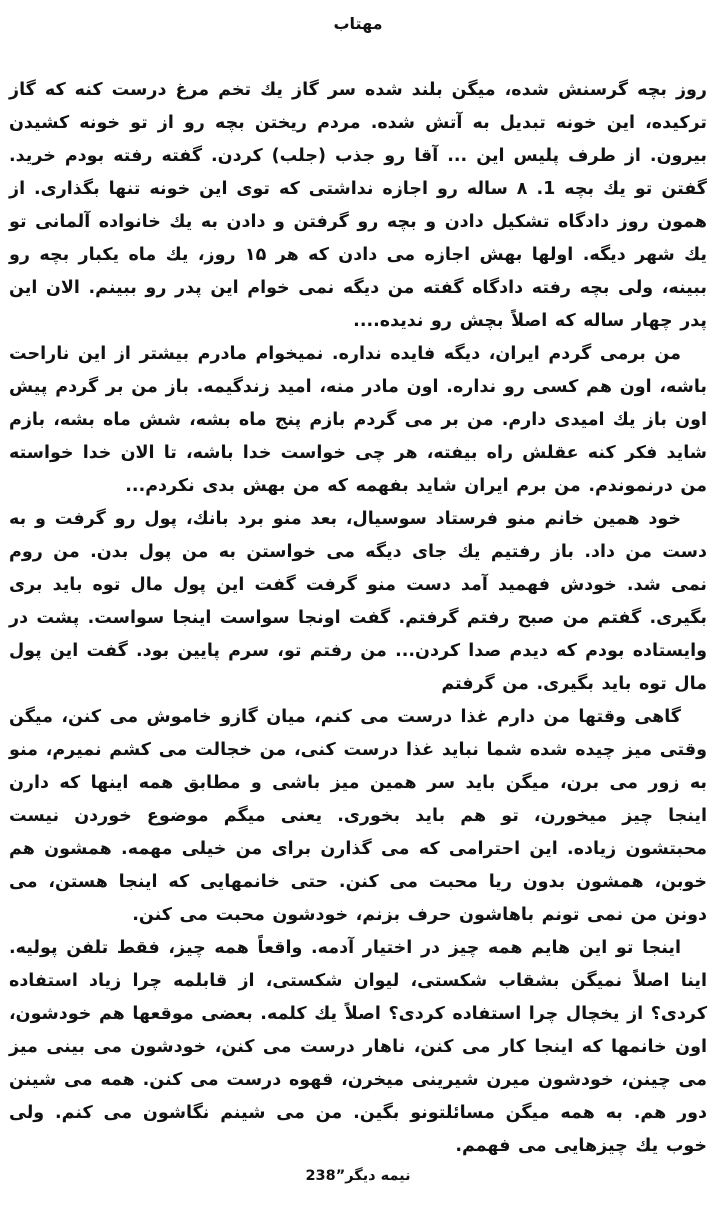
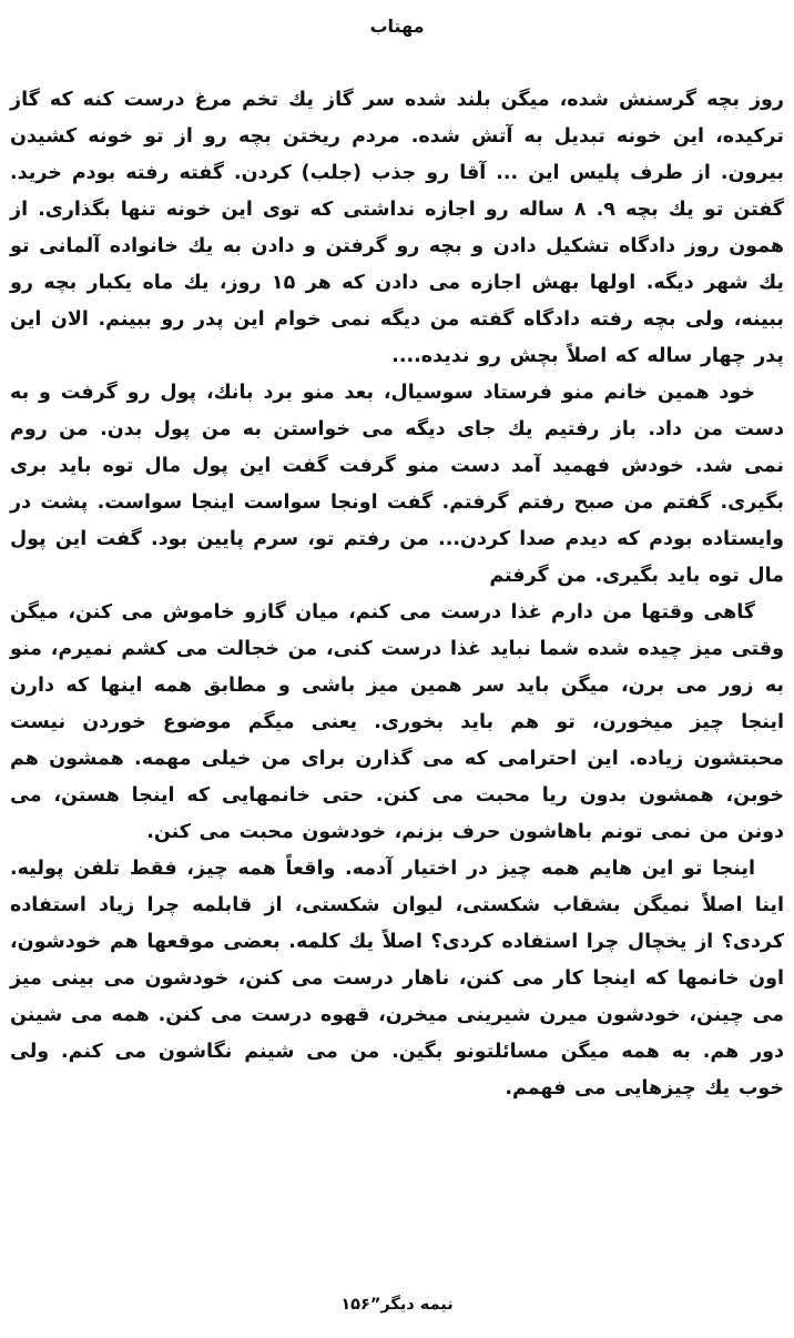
  مهتاب
- روز بچه گرسنش شده، میگن بلند شده سر گاز یك تخم مرغ درست کنه که گاز ترکیده، این خونه تبدیل به آتش شده. مردم ریختن بچه رو از تو خونه کشیدن بیرون. از طرف پلیس این ... آقا رو جذب (جلب) کردن. گفته رفته بودم خرید. گفتن تو یك بچه 1. ۸ ساله رو اجازه نداشتی که توی این خونه تنها بگذاری. از همون روز دادگاه تشکیل دادن و بچه رو گرفتن و دادن به یك خانواده آلمانی تو یك شهر دیگه. اولها بهش اجازه می دادن که هر ۱۵ روز، یك ماه یکبار بچه رو ببینه، ولی بچه رفته دادگاه گفته من دیگه نمی خوام این پدر رو ببینم. الان این پدر چهار ساله که اصلاً بچش رو ندیده....
+ روز بچه گرسنش شده، میگن بلند شده سر گاز یك تخم مرغ درست کنه که گاز ترکیده، این خونه تبدیل به آتش شده. مردم ریختن بچه رو از تو خونه کشیدن بیرون. از طرف پلیس این ... آقا رو جذب (جلب) کردن. گفته رفته بودم خرید. گفتن تو یك بچه ۹. ۸ ساله رو اجازه نداشتی که توی این خونه تنها بگذاری. از همون روز دادگاه تشکیل دادن و بچه رو گرفتن و دادن به یك خانواده آلمانی تو یك شهر دیگه. اولها بهش اجازه می دادن که هر ۱۵ روز، یك ماه یکبار بچه رو ببینه، ولی بچه رفته دادگاه گفته من دیگه نمی خوام این پدر رو ببینم. الان این پدر چهار ساله که اصلاً بچش رو ندیده....
- من برمی گردم ایران، دیگه فایده نداره. نمیخوام مادرم بیشتر از این ناراحت باشه، اون هم کسی رو نداره. اون مادر منه، امید زندگیمه. باز من بر گردم پیش اون باز یك امیدی دارم. من بر می گردم بازم پنج ماه بشه، شش ماه بشه، بازم شاید فکر کنه عقلش راه بیفته، هر چی خواست خدا باشه، تا الان خدا خواسته من درنموندم. من برم ایران شاید بفهمه که من بهش بدی نکردم...
  خود همین خانم منو فرستاد سوسیال، بعد منو برد بانك، پول رو گرفت و به دست من داد. باز رفتیم یك جای دیگه می خواستن به من پول بدن. من روم نمی شد. خودش فهمید آمد دست منو گرفت گفت این پول مال توه باید بری بگیری. گفتم من صبح رفتم گرفتم. گفت اونجا سواست اینجا سواست. پشت در وایستاده بودم که دیدم صدا کردن... من رفتم تو، سرم پایین بود. گفت این پول مال توه باید بگیری. من گرفتم
  گاهی وقتها من دارم غذا درست می کنم، میان گازو خاموش می کنن، میگن وقتی میز چیده شده شما نباید غذا درست کنی، من خجالت می کشم نمیرم، منو به زور می برن، میگن باید سر همین میز باشی و مطابق همه اینها که دارن اینجا چیز میخورن، تو هم باید بخوری. یعنی میگم موضوع خوردن نیست محبتشون زیاده. این احترامی که می گذارن برای من خیلی مهمه. همشون هم خوبن، همشون بدون ریا محبت می کنن. حتی خانمهایی که اینجا هستن، می دونن من نمی تونم باهاشون حرف بزنم، خودشون محبت می کنن.
  اینجا تو این هایم همه چیز در اختیار آدمه. واقعاً همه چیز، فقط تلفن پولیه. اینا اصلاً نمیگن بشقاب شکستی، لیوان شکستی، از قابلمه چرا زیاد استفاده کردی؟ از یخچال چرا استفاده کردی؟ اصلاً یك کلمه. بعضی موقعها هم خودشون، اون خانمها که اینجا کار می کنن، ناهار درست می کنن، خودشون می بینی میز می چینن، خودشون میرن شیرینی میخرن، قهوه درست می کنن. همه می شینن دور هم. به همه میگن مسائلتونو بگین. من می شینم نگاشون می کنم. ولی خوب یك چیزهایی می فهمم.
- نیمه دیگر”238
+ نیمه دیگر”۱۵۶
